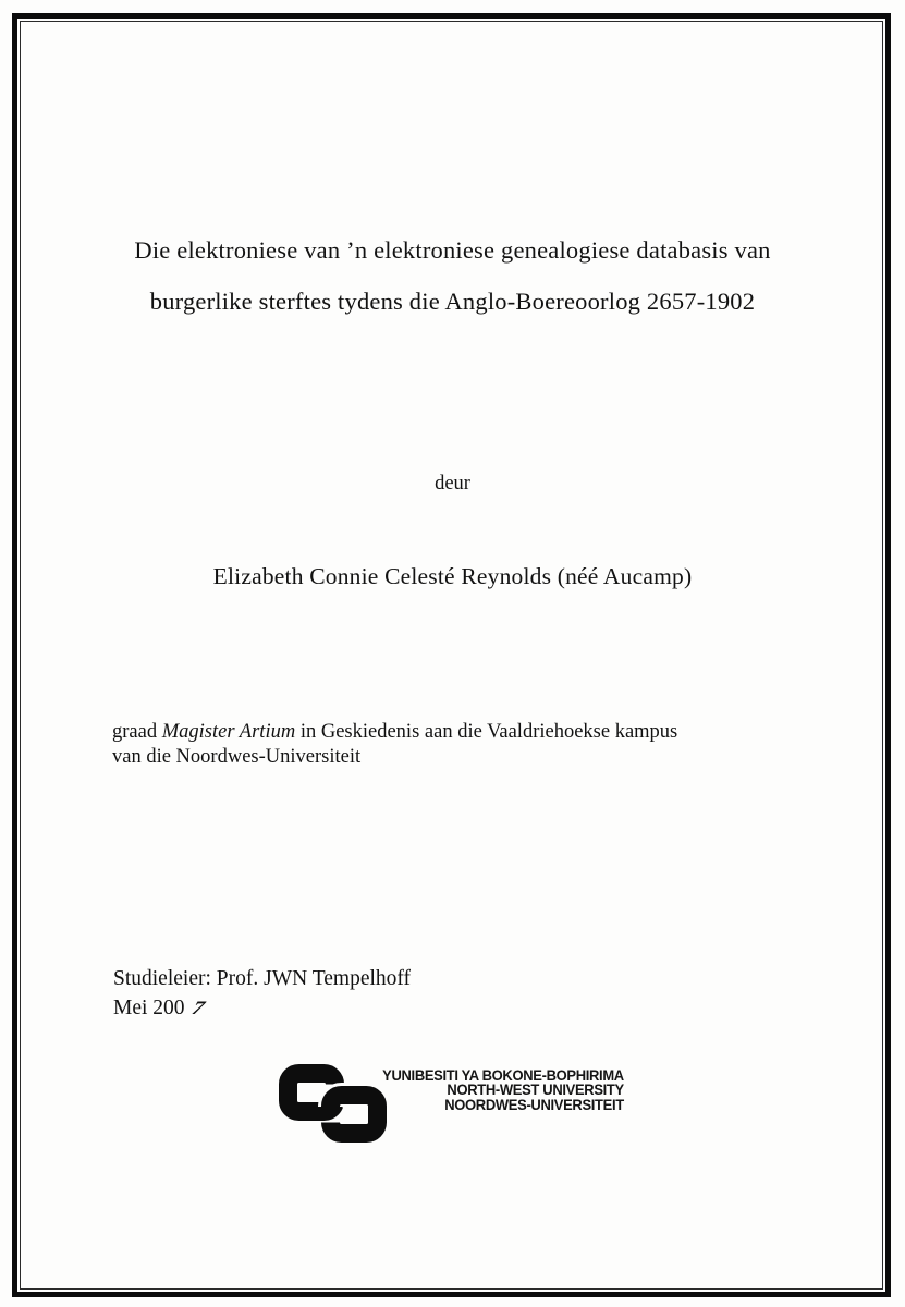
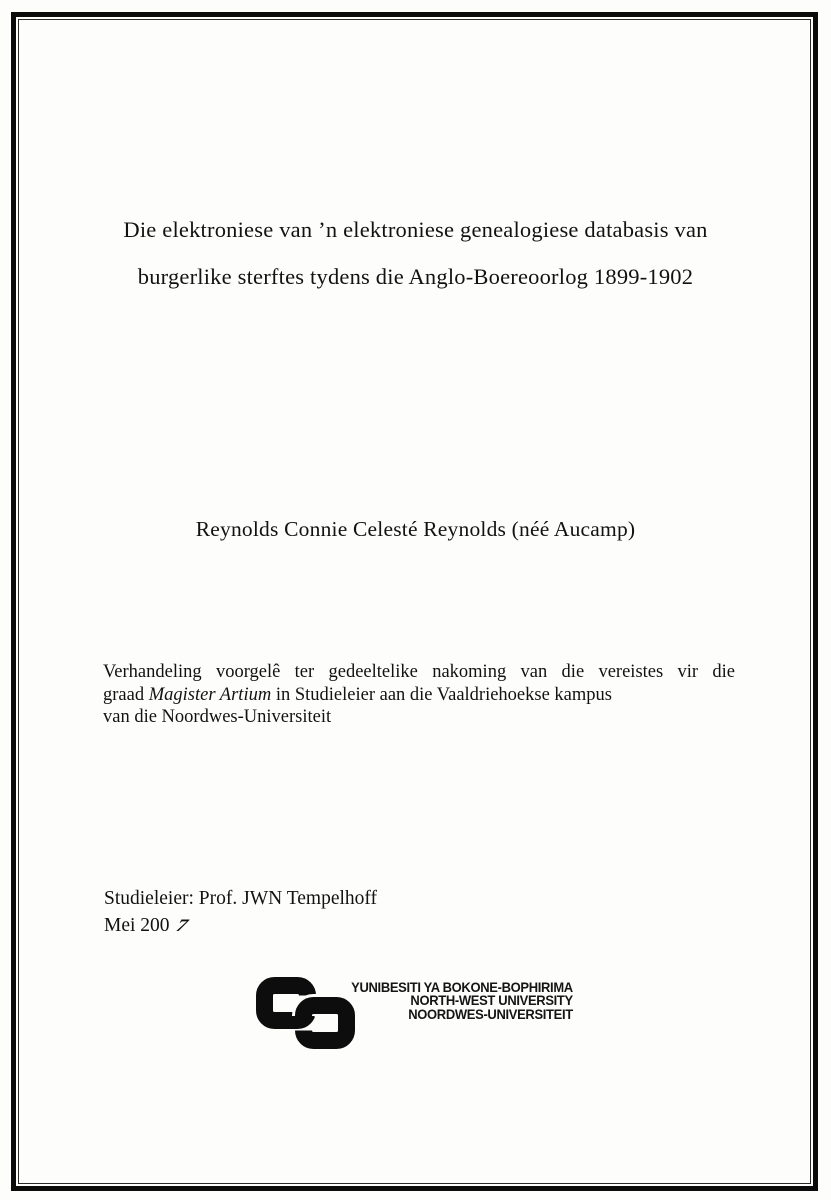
  Die elektroniese van ’n elektroniese genealogiese databasis van
- burgerlike sterftes tydens die Anglo-Boereoorlog 2657-1902
+ burgerlike sterftes tydens die Anglo-Boereoorlog 1899-1902
- deur
- Elizabeth Connie Celesté Reynolds (néé Aucamp)
+ Reynolds Connie Celesté Reynolds (néé Aucamp)
+ Verhandeling voorgelê ter gedeeltelike nakoming van die vereistes vir die
- graad Magister Artium in Geskiedenis aan die Vaaldriehoekse kampus
+ graad Magister Artium in Studieleier aan die Vaaldriehoekse kampus
  van die Noordwes-Universiteit
  Studieleier: Prof. JWN Tempelhoff
  YUNIBESITI YA BOKONE-BOPHIRIMA
  NORTH-WEST UNIVERSITY
  NOORDWES-UNIVERSITEIT
